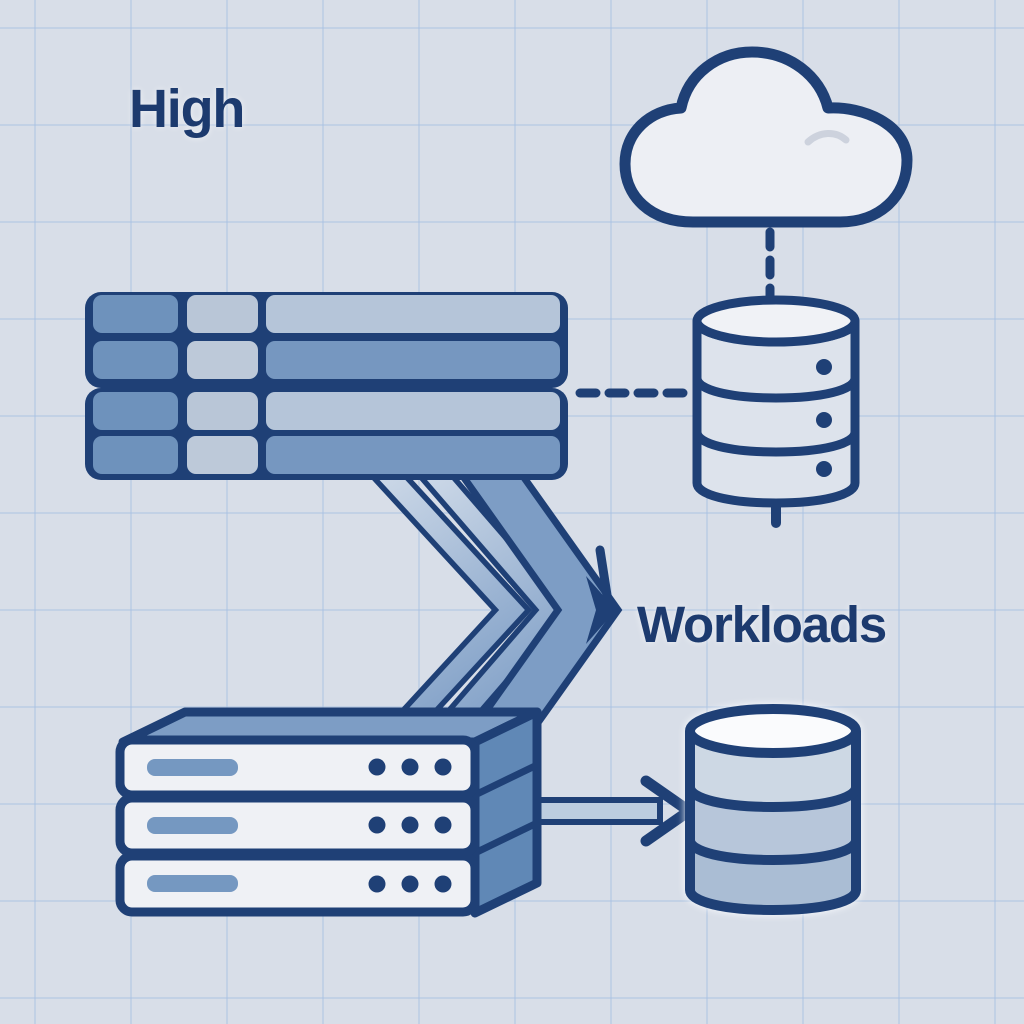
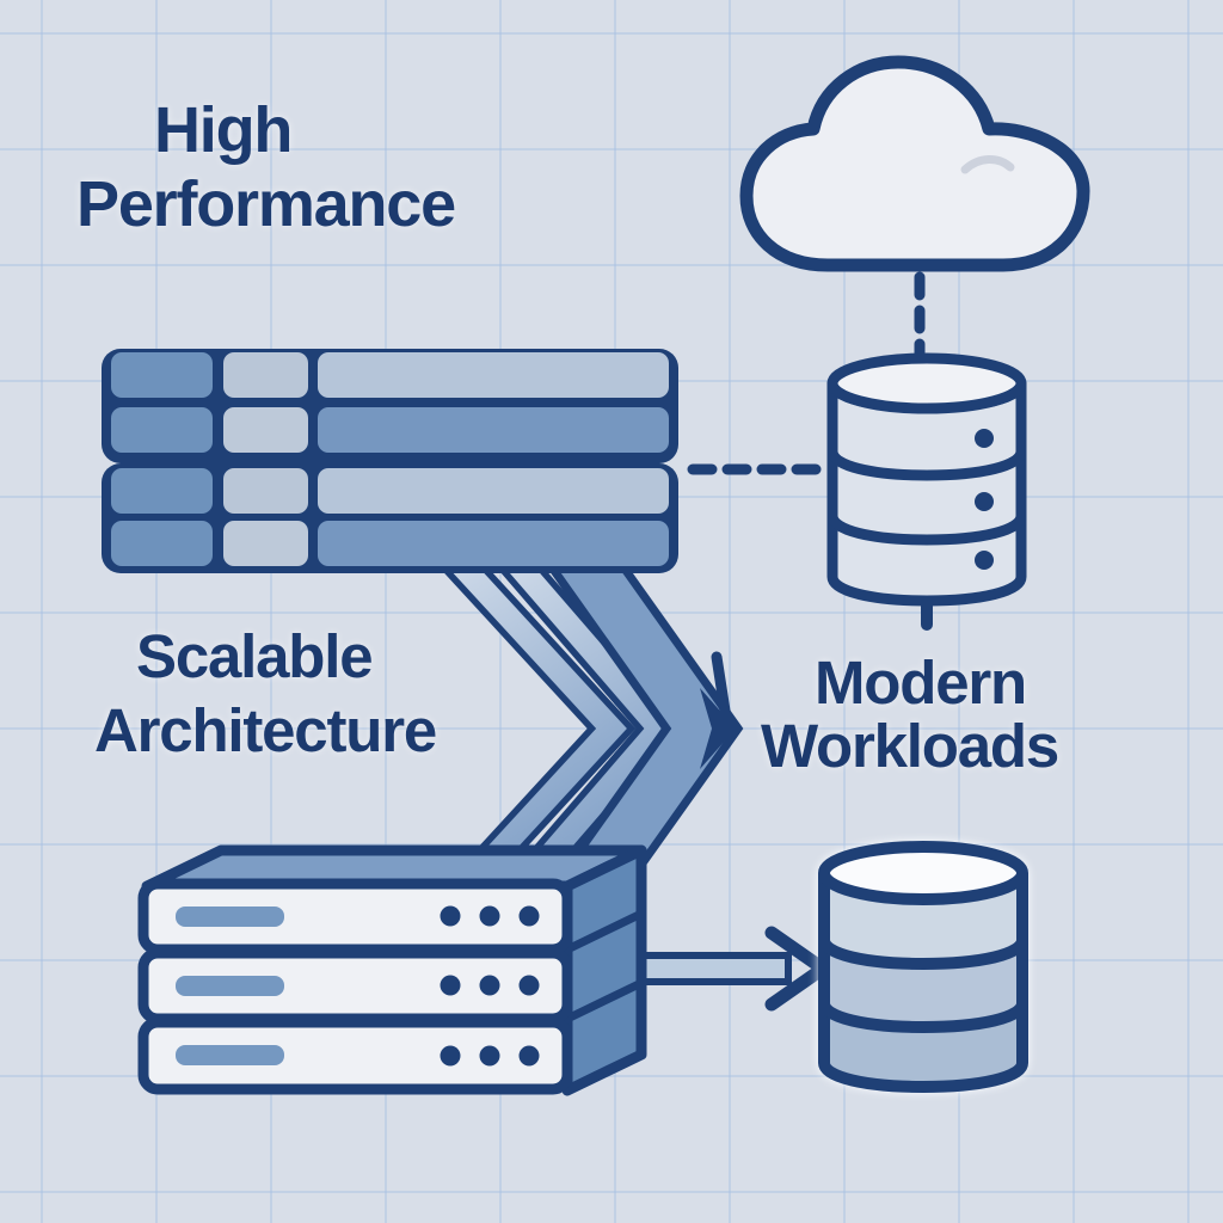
  High
+ Performance
+ Scalable
+ Architecture
+ Modern
  Workloads
